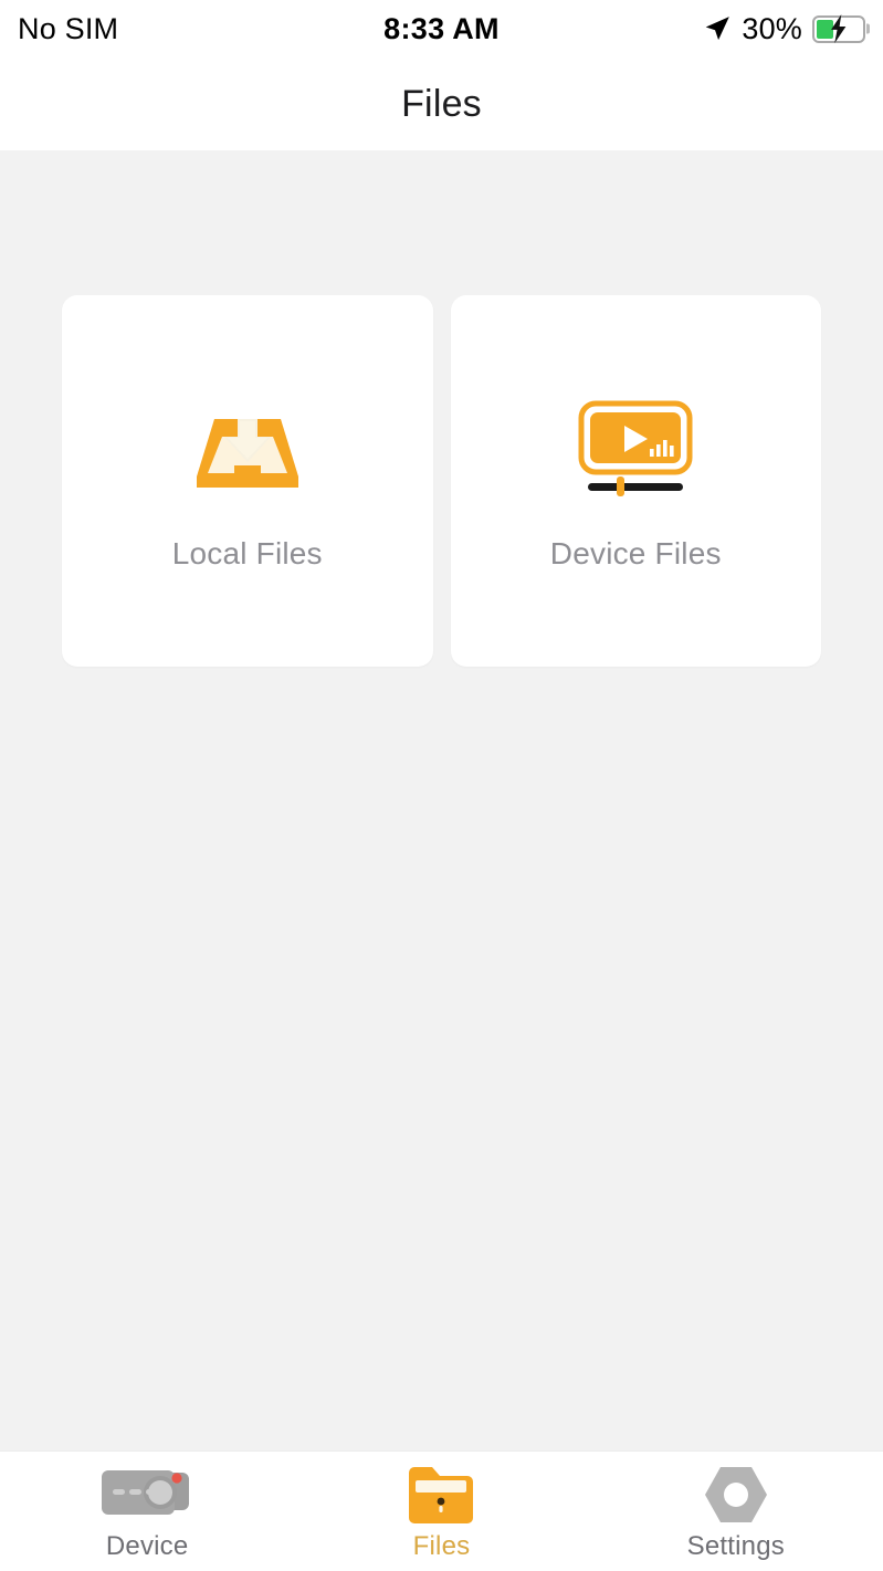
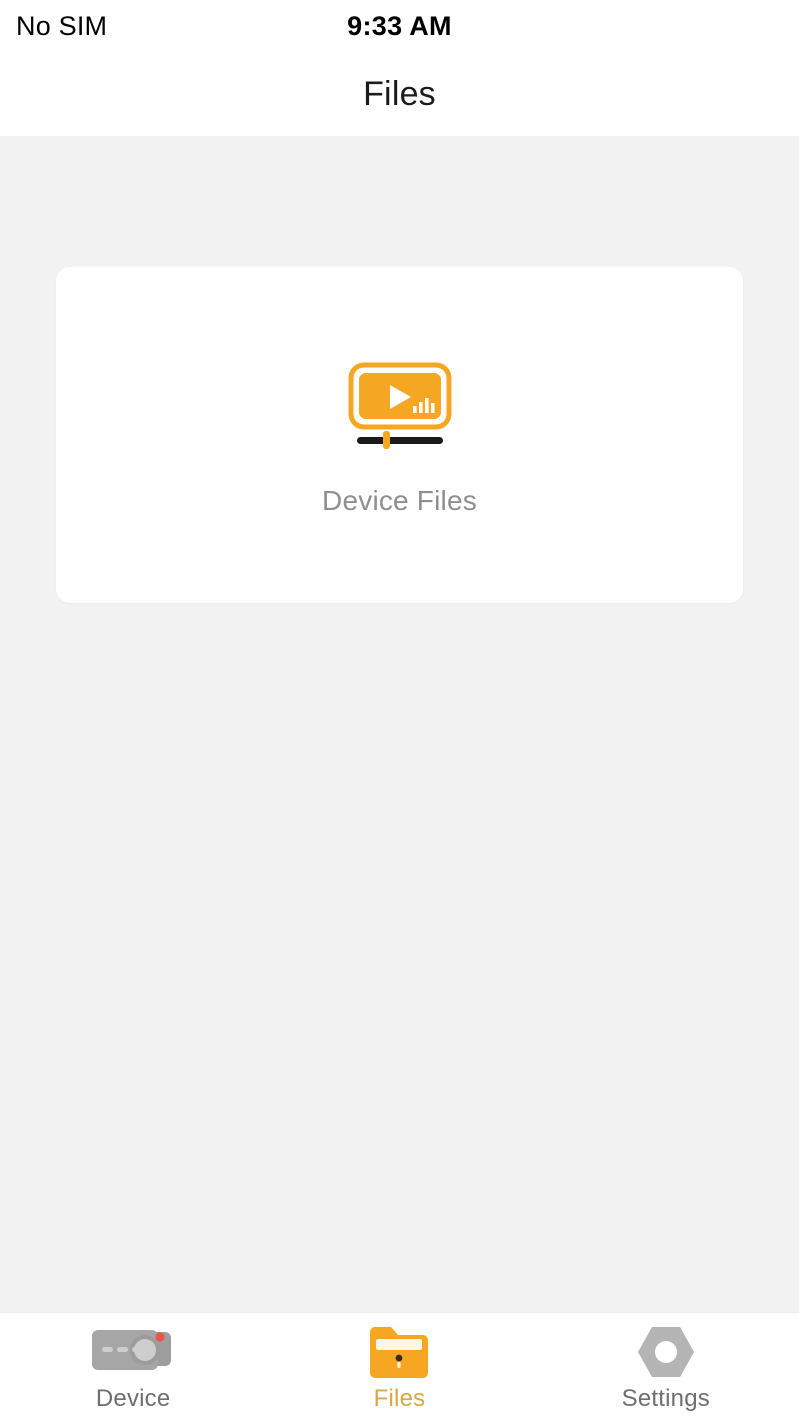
  No SIM
- 8:33 AM
+ 9:33 AM
- 30%
  Files
- Local Files
  Device Files
  Device
  Files
  Settings
